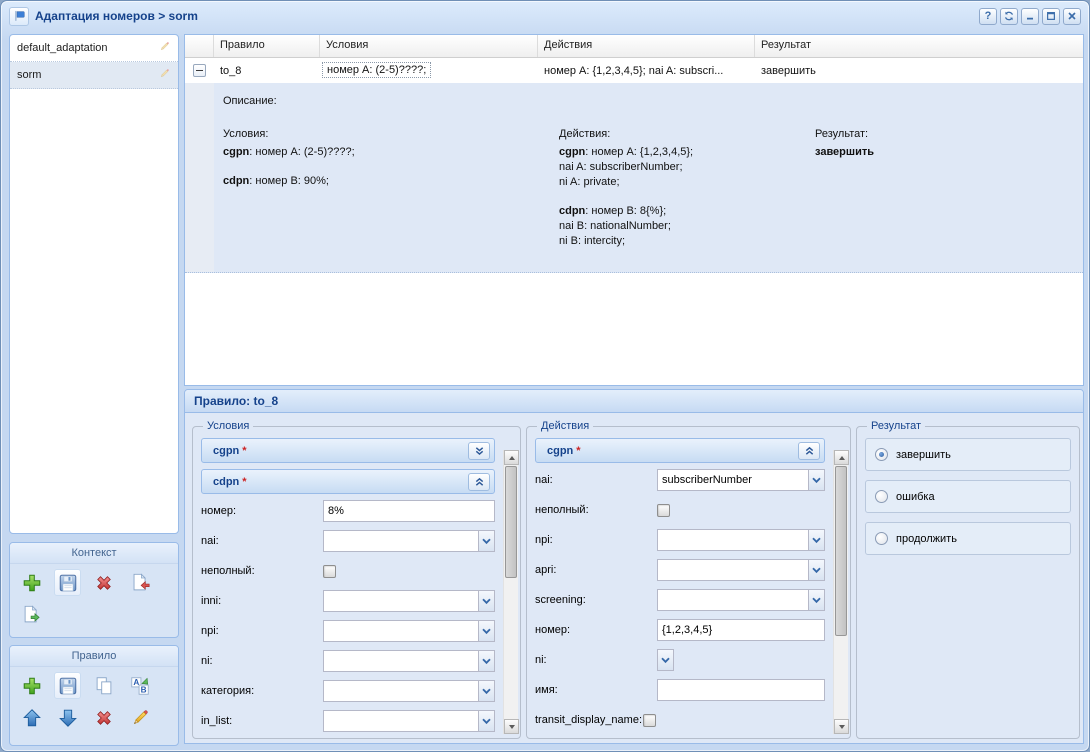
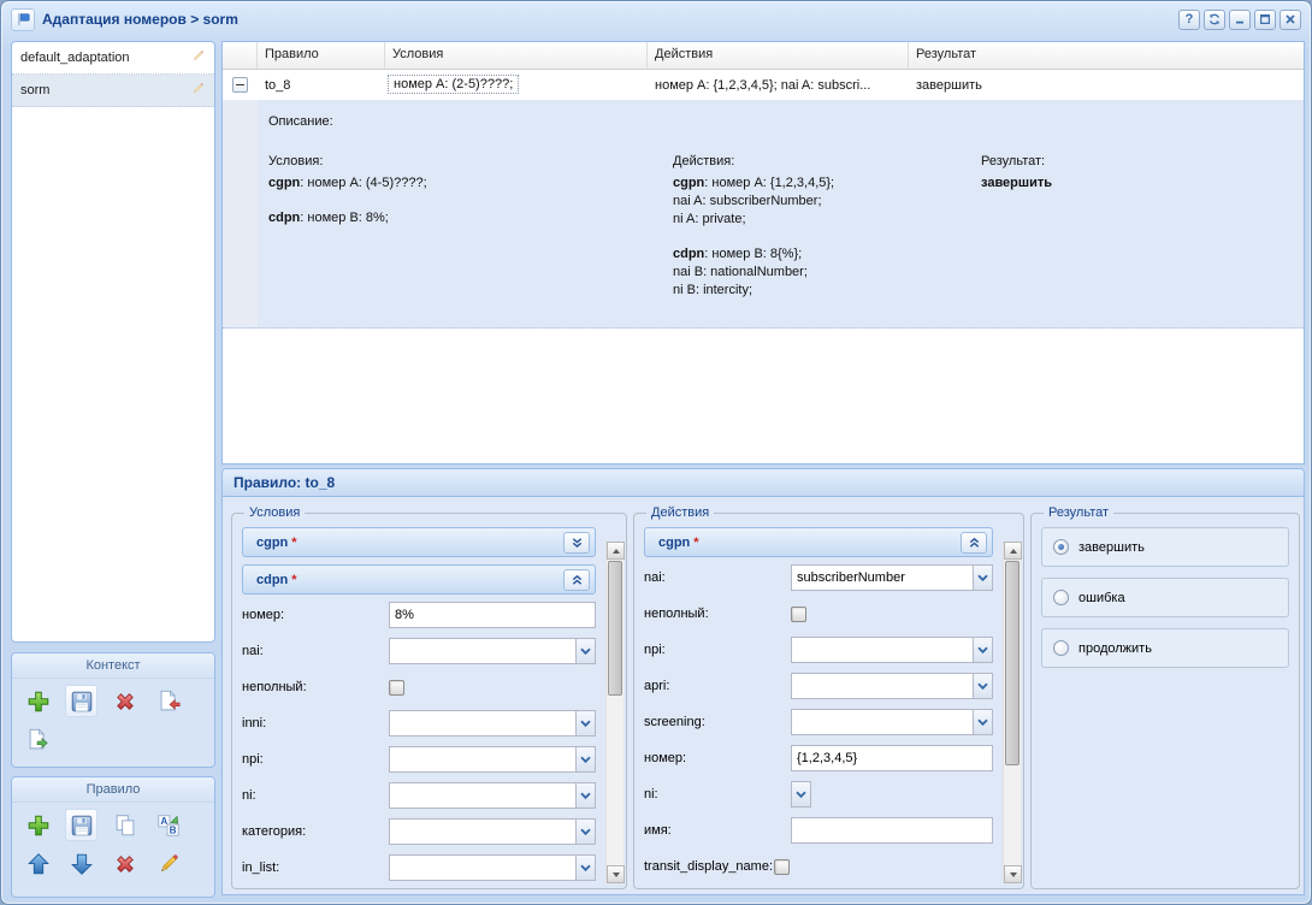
  Адаптация номеров > sorm
  ?
  default_adaptation
  sorm
  Контекст
  Правило
  A
  B
  Правило
  Условия
  Действия
  Результат
  to_8
  номер A: (2-5)????;
  номер A: {1,2,3,4,5}; nai A: subscri...
  завершить
  Описание:
  Условия:
- cgpn: номер A: (2-5)????;
+ cgpn: номер A: (4-5)????;
- cdpn: номер B: 90%;
+ cdpn: номер B: 8%;
  Действия:
  cgpn: номер A: {1,2,3,4,5};
  nai A: subscriberNumber;
  ni A: private;
  cdpn: номер B: 8{%};
  nai B: nationalNumber;
  ni B: intercity;
  Результат:
  завершить
  Правило: to_8
  Условия
  cgpn
  *
  cdpn
  *
  номер:
  8%
  nai:
  неполный:
  inni:
  npi:
  ni:
  категория:
  in_list:
  Действия
  cgpn
  *
  nai:
  subscriberNumber
  неполный:
  npi:
  apri:
  screening:
  номер:
  {1,2,3,4,5}
  ni:
  имя:
  transit_display_name:
  Результат
  завершить
  ошибка
  продолжить
